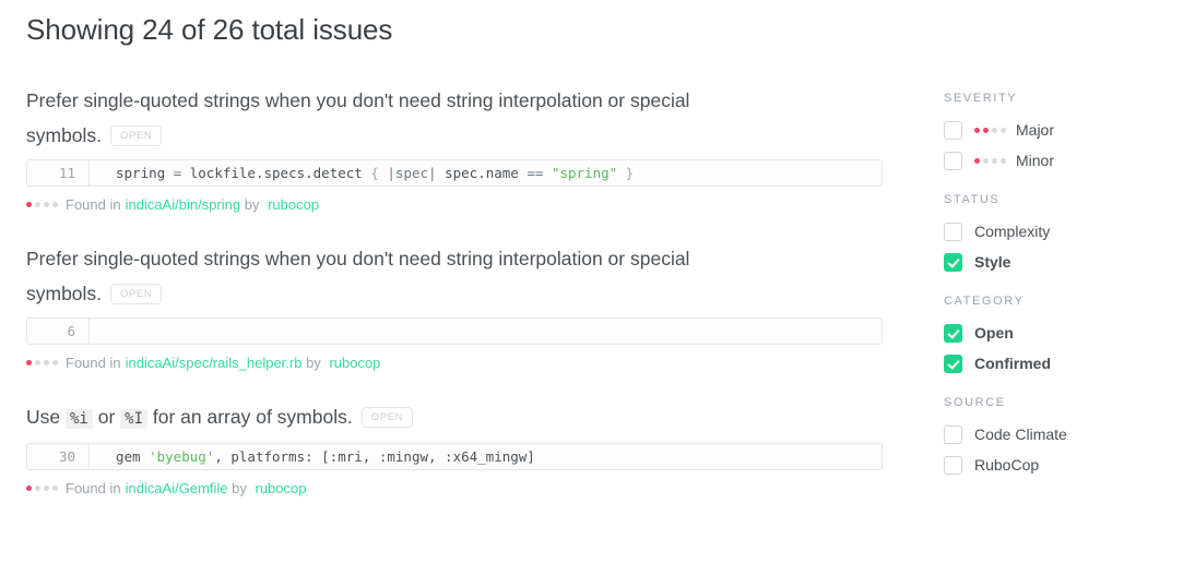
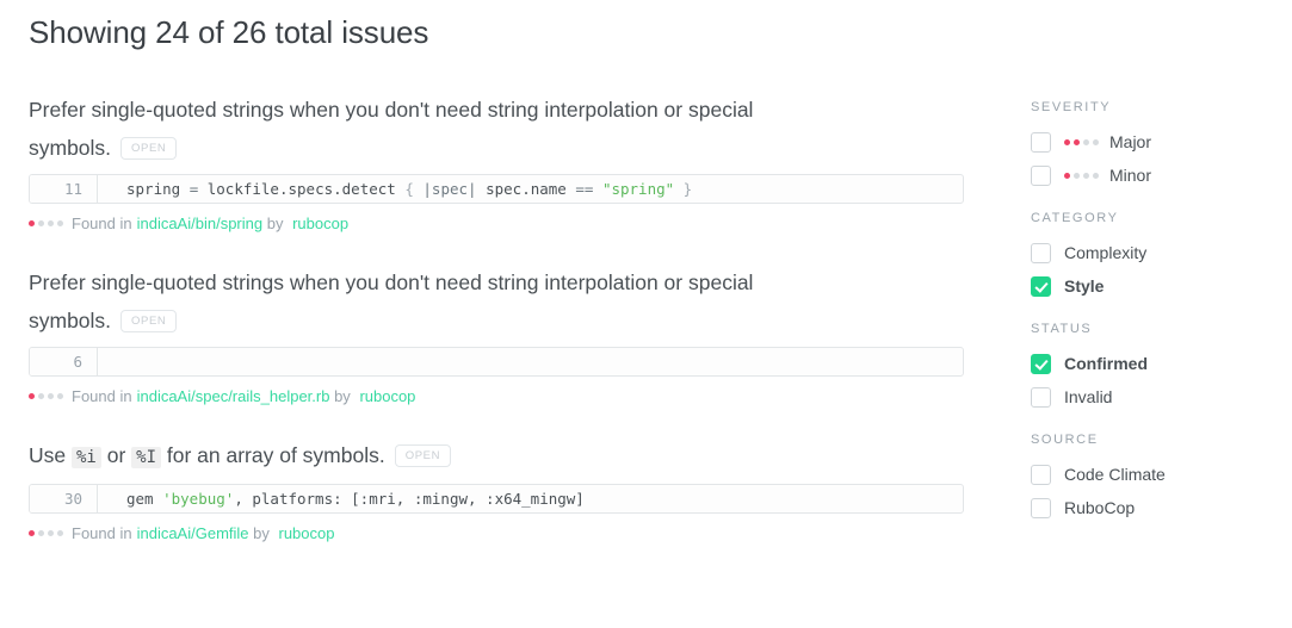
  Showing 24 of 26 total issues
  Prefer single-quoted strings when you don't need string interpolation or special symbols. OPEN
  11
  spring = lockfile.specs.detect { |spec| spec.name == "spring" }
  Found in
  indicaAi/bin/spring
  by
  rubocop
  Prefer single-quoted strings when you don't need string interpolation or special symbols. OPEN
  6
  Found in
  indicaAi/spec/rails_helper.rb
  by
  rubocop
  Use %i or %I for an array of symbols. OPEN
  30
  gem 'byebug', platforms: [:mri, :mingw, :x64_mingw]
  Found in
  indicaAi/Gemfile
  by
  rubocop
  SEVERITY
  Major
  Minor
- STATUS
+ CATEGORY
  Complexity
  Style
- CATEGORY
+ STATUS
- Open
  Confirmed
+ Invalid
  SOURCE
  Code Climate
  RuboCop
